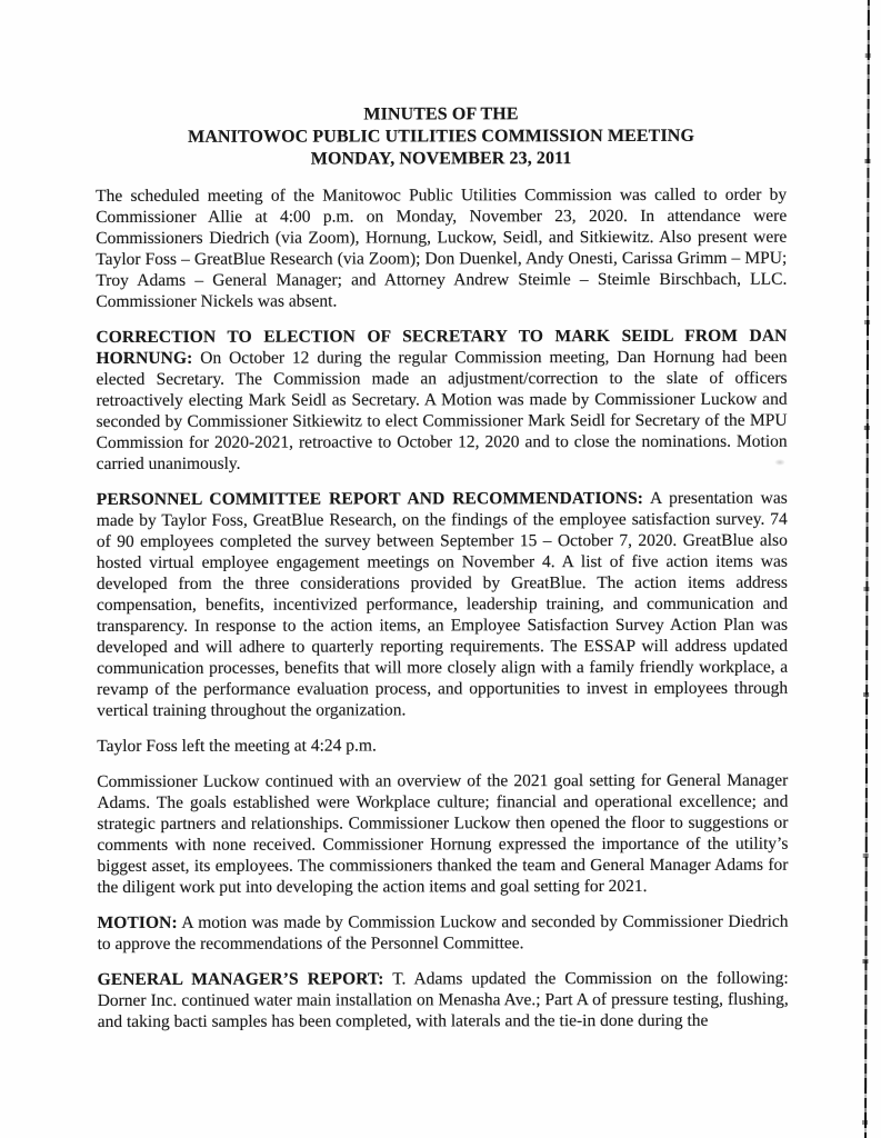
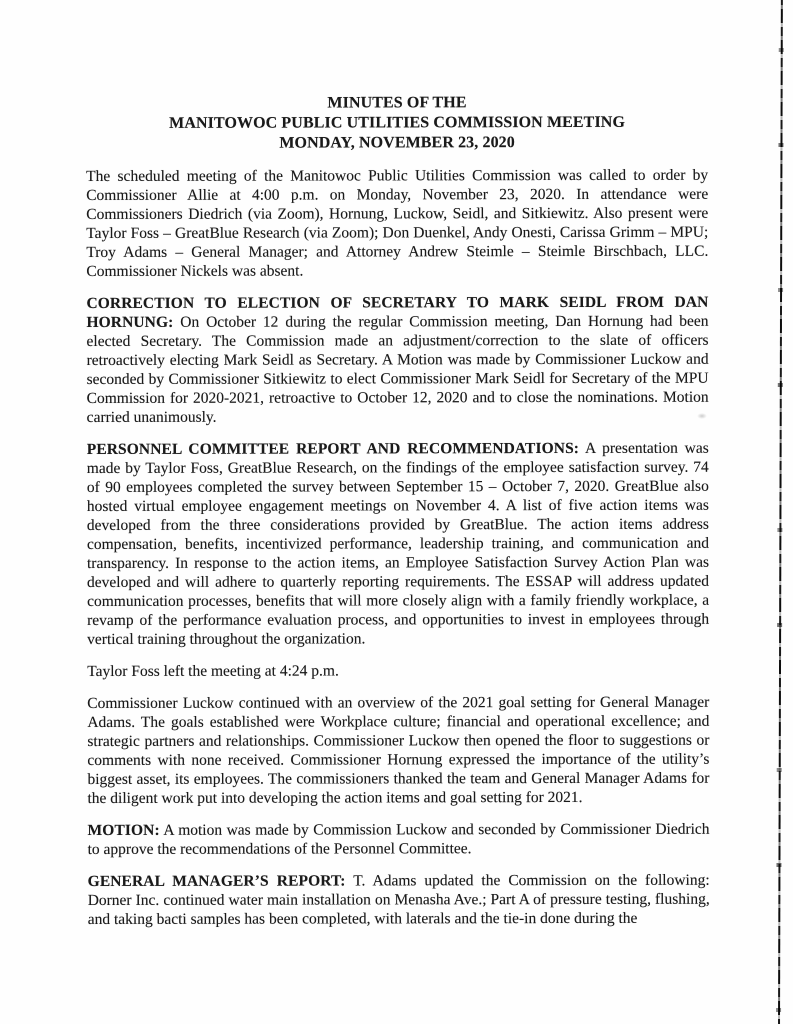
  MINUTES OF THE
  MANITOWOC PUBLIC UTILITIES COMMISSION MEETING
- MONDAY, NOVEMBER 23, 2011
+ MONDAY, NOVEMBER 23, 2020
  The scheduled meeting of the Manitowoc Public Utilities Commission was called to order by Commissioner Allie at 4:00 p.m. on Monday, November 23, 2020. In attendance were Commissioners Diedrich (via Zoom), Hornung, Luckow, Seidl, and Sitkiewitz. Also present were Taylor Foss – GreatBlue Research (via Zoom); Don Duenkel, Andy Onesti, Carissa Grimm – MPU; Troy Adams – General Manager; and Attorney Andrew Steimle – Steimle Birschbach, LLC. Commissioner Nickels was absent.
  CORRECTION TO ELECTION OF SECRETARY TO MARK SEIDL FROM DAN HORNUNG: On October 12 during the regular Commission meeting, Dan Hornung had been elected Secretary. The Commission made an adjustment/correction to the slate of officers retroactively electing Mark Seidl as Secretary. A Motion was made by Commissioner Luckow and seconded by Commissioner Sitkiewitz to elect Commissioner Mark Seidl for Secretary of the MPU Commission for 2020-2021, retroactive to October 12, 2020 and to close the nominations. Motion carried unanimously.
  PERSONNEL COMMITTEE REPORT AND RECOMMENDATIONS: A presentation was made by Taylor Foss, GreatBlue Research, on the findings of the employee satisfaction survey. 74 of 90 employees completed the survey between September 15 – October 7, 2020. GreatBlue also hosted virtual employee engagement meetings on November 4. A list of five action items was developed from the three considerations provided by GreatBlue. The action items address compensation, benefits, incentivized performance, leadership training, and communication and transparency. In response to the action items, an Employee Satisfaction Survey Action Plan was developed and will adhere to quarterly reporting requirements. The ESSAP will address updated communication processes, benefits that will more closely align with a family friendly workplace, a revamp of the performance evaluation process, and opportunities to invest in employees through vertical training throughout the organization.
  Taylor Foss left the meeting at 4:24 p.m.
  Commissioner Luckow continued with an overview of the 2021 goal setting for General Manager Adams. The goals established were Workplace culture; financial and operational excellence; and strategic partners and relationships. Commissioner Luckow then opened the floor to suggestions or comments with none received. Commissioner Hornung expressed the importance of the utility’s biggest asset, its employees. The commissioners thanked the team and General Manager Adams for the diligent work put into developing the action items and goal setting for 2021.
  MOTION: A motion was made by Commission Luckow and seconded by Commissioner Diedrich to approve the recommendations of the Personnel Committee.
  GENERAL MANAGER’S REPORT: T. Adams updated the Commission on the following: Dorner Inc. continued water main installation on Menasha Ave.; Part A of pressure testing, flushing, and taking bacti samples has been completed, with laterals and the tie-in done during the
